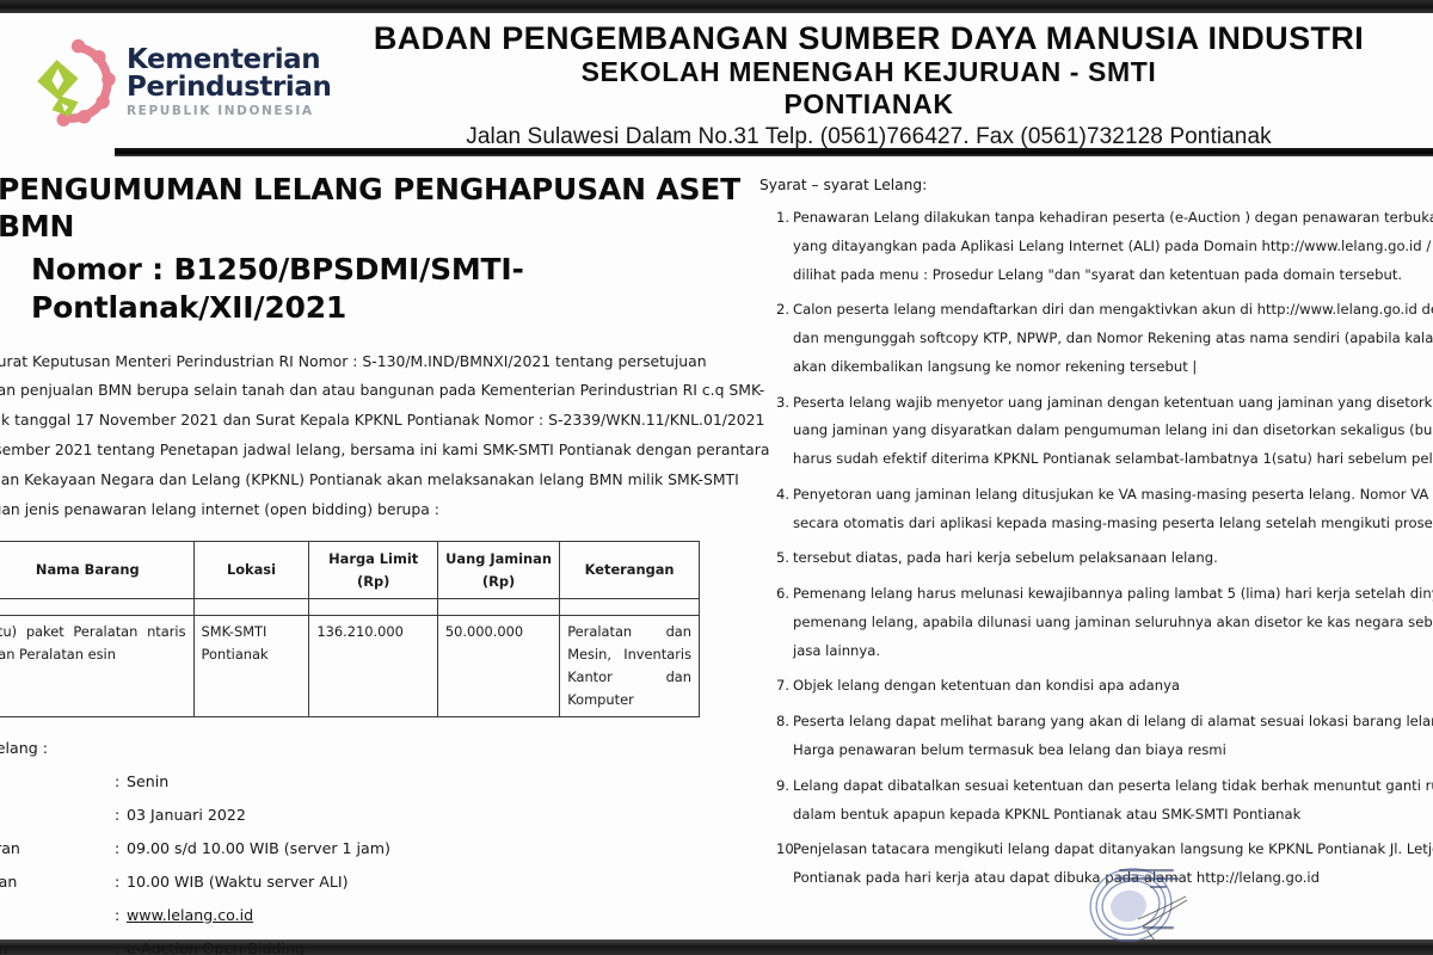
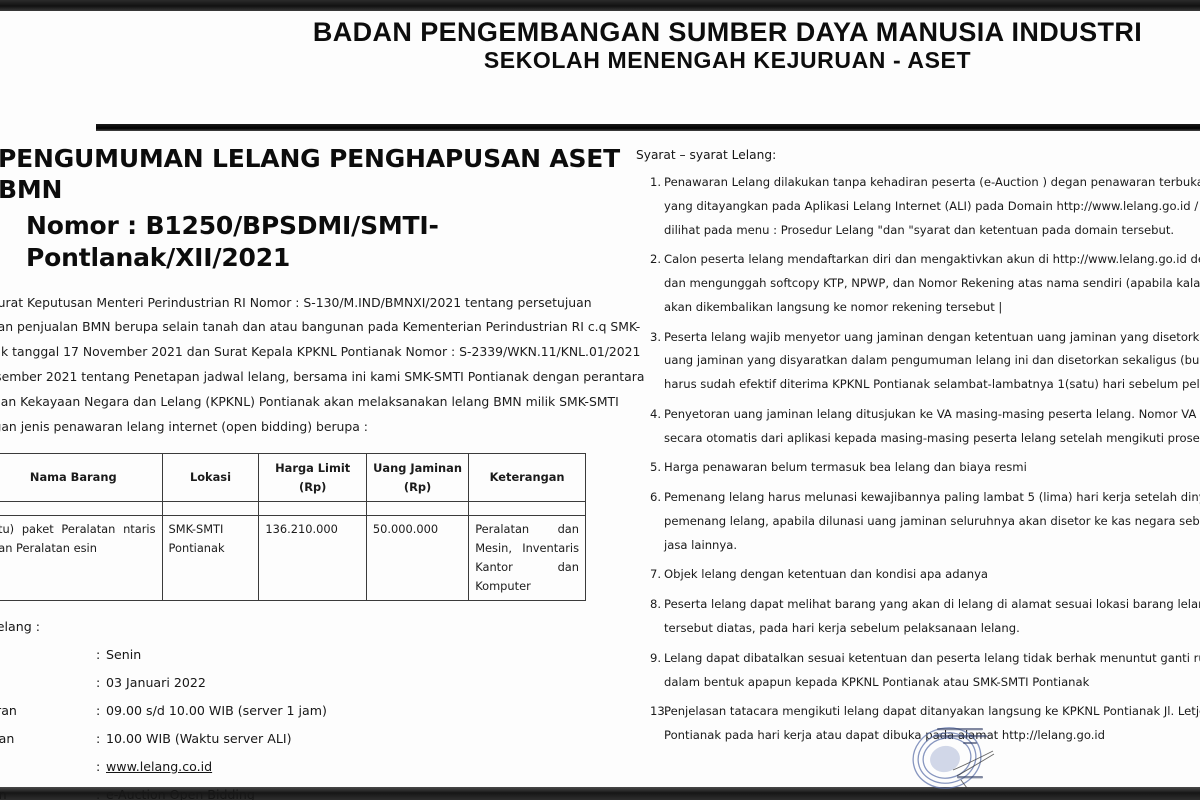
- Kementerian
- Perindustrian
- REPUBLIK INDONESIA
  BADAN PENGEMBANGAN SUMBER DAYA MANUSIA INDUSTRI
- SEKOLAH MENENGAH KEJURUAN - SMTI
+ SEKOLAH MENENGAH KEJURUAN - ASET
- PONTIANAK
- Jalan Sulawesi Dalam No.31 Telp. (0561)766427. Fax (0561)732128 Pontianak
  PENGUMUMAN LELANG PENGHAPUSAN ASET BMN
  Nomor : B1250/BPSDMI/SMTI-Pontlanak/XII/2021
  urat Keputusan Menteri Perindustrian RI Nomor : S-130/M.IND/BMNXI/2021 tentang persetujuan
  an penjualan BMN berupa selain tanah dan atau bangunan pada Kementerian Perindustrian RI c.q SMK
  k tanggal 17 November 2021 dan Surat Kepala KPKNL Pontianak Nomor : S-2339/WKN.11/KNL.01/202
  ember 2021 tentang Penetapan jadwal lelang, bersama ini kami SMK-SMTI Pontianak dengan perantar
  an Kekayaan Negara dan Lelang (KPKNL) Pontianak akan melaksanakan lelang BMN milik SMK-SMTI
  an jenis penawaran lelang internet (open bidding) berupa :
  Nama Barang	Lokasi	Harga Limit (Rp)	Uang Jaminan (Rp)	Keterangan
  tu) paket Peralatan ntaris an Peralatan esin	SMK-SMTI Pontianak	136.210.000	50.000.000	Peralatan dan Mesin, Inventaris Kantor dan Komputer
  elang :
  :
  Senin
  :
  03 Januari 2022
  :
  09.00 s/d 10.00 WIB (server 1 jam)
  :
  10.00 WIB (Waktu server ALI)
  :
  www.lelang.co.id
  :
  e-Auction Open Bidding
  Syarat – syarat Lelang:
  1.
  Penawaran Lelang dilakukan tanpa kehadiran peserta (e-Auction ) degan penawaran terbuk
  yang ditayangkan pada Aplikasi Lelang Internet (ALI) pada Domain http://www.lelang.go.id /
  dilihat pada menu : Prosedur Lelang "dan "syarat dan ketentuan pada domain tersebut.
  2.
  Calon peserta lelang mendaftarkan diri dan mengaktivkan akun di http://www.lelang.go.id d
  dan mengunggah softcopy KTP, NPWP, dan Nomor Rekening atas nama sendiri (apabila kala
  akan dikembalikan langsung ke nomor rekening tersebut |
  3.
  Peserta lelang wajib menyetor uang jaminan dengan ketentuan uang jaminan yang disetork
  uang jaminan yang disyaratkan dalam pengumuman lelang ini dan disetorkan sekaligus (bu
  harus sudah efektif diterima KPKNL Pontianak selambat-lambatnya 1(satu) hari sebelum pel
  4.
  Penyetoran uang jaminan lelang ditusjukan ke VA masing-masing peserta lelang. Nomor VA
  secara otomatis dari aplikasi kepada masing-masing peserta lelang setelah mengikuti prose
  5.
- tersebut diatas, pada hari kerja sebelum pelaksanaan lelang.
+ Harga penawaran belum termasuk bea lelang dan biaya resmi
  6.
  Pemenang lelang harus melunasi kewajibannya paling lambat 5 (lima) hari kerja setelah din
  pemenang lelang, apabila dilunasi uang jaminan seluruhnya akan disetor ke kas negara seb
  jasa lainnya.
  7.
  Objek lelang dengan ketentuan dan kondisi apa adanya
  8.
  Peserta lelang dapat melihat barang yang akan di lelang di alamat sesuai lokasi barang lela
- Harga penawaran belum termasuk bea lelang dan biaya resmi
+ tersebut diatas, pada hari kerja sebelum pelaksanaan lelang.
  9.
  Lelang dapat dibatalkan sesuai ketentuan dan peserta lelang tidak berhak menuntut ganti r
  dalam bentuk apapun kepada KPKNL Pontianak atau SMK-SMTI Pontianak
- 10.
+ 13.
  Penjelasan tatacara mengikuti lelang dapat ditanyakan langsung ke KPKNL Pontianak Jl. Letj
  Pontianak pada hari kerja atau dapat dibuka pada alamat http://lelang.go.id
